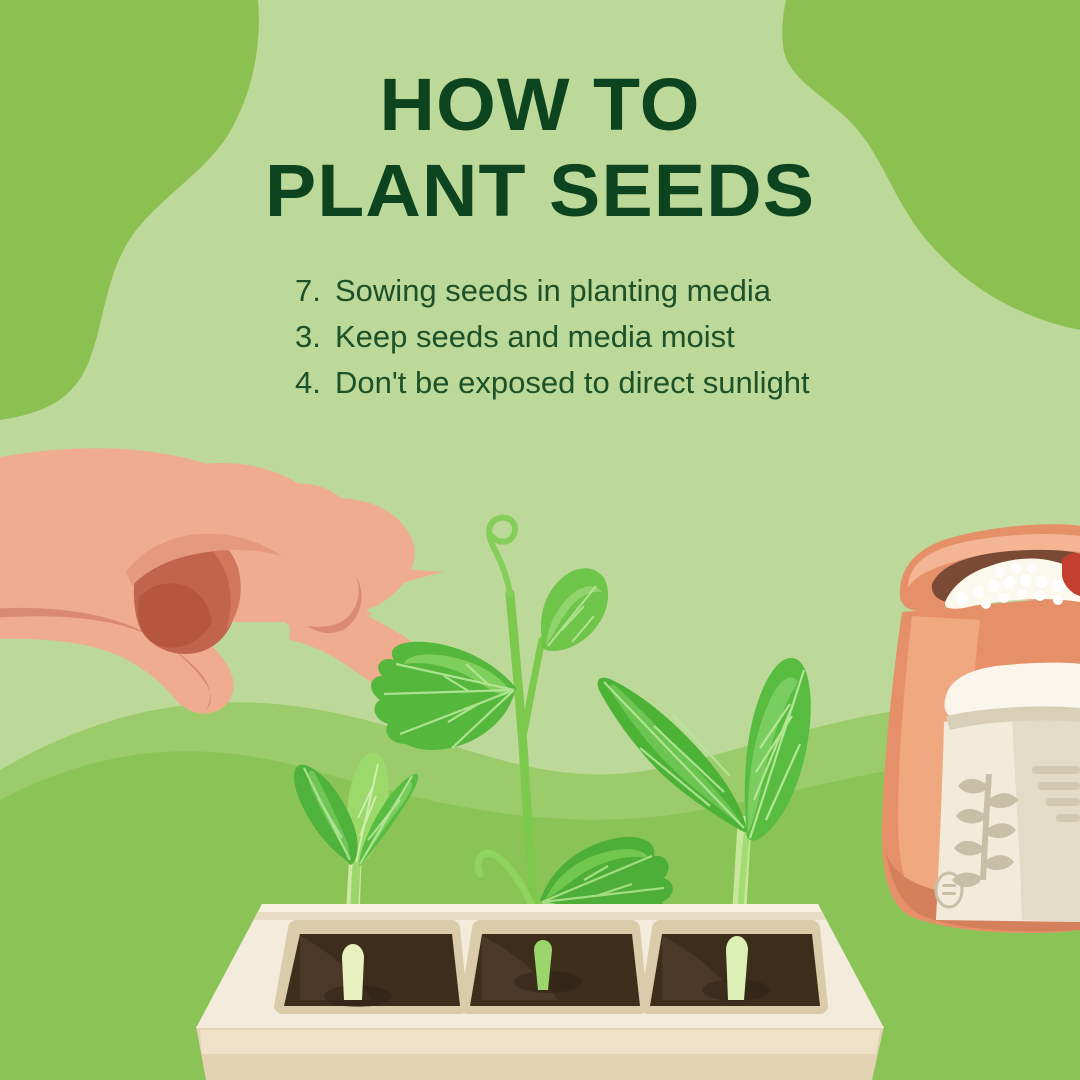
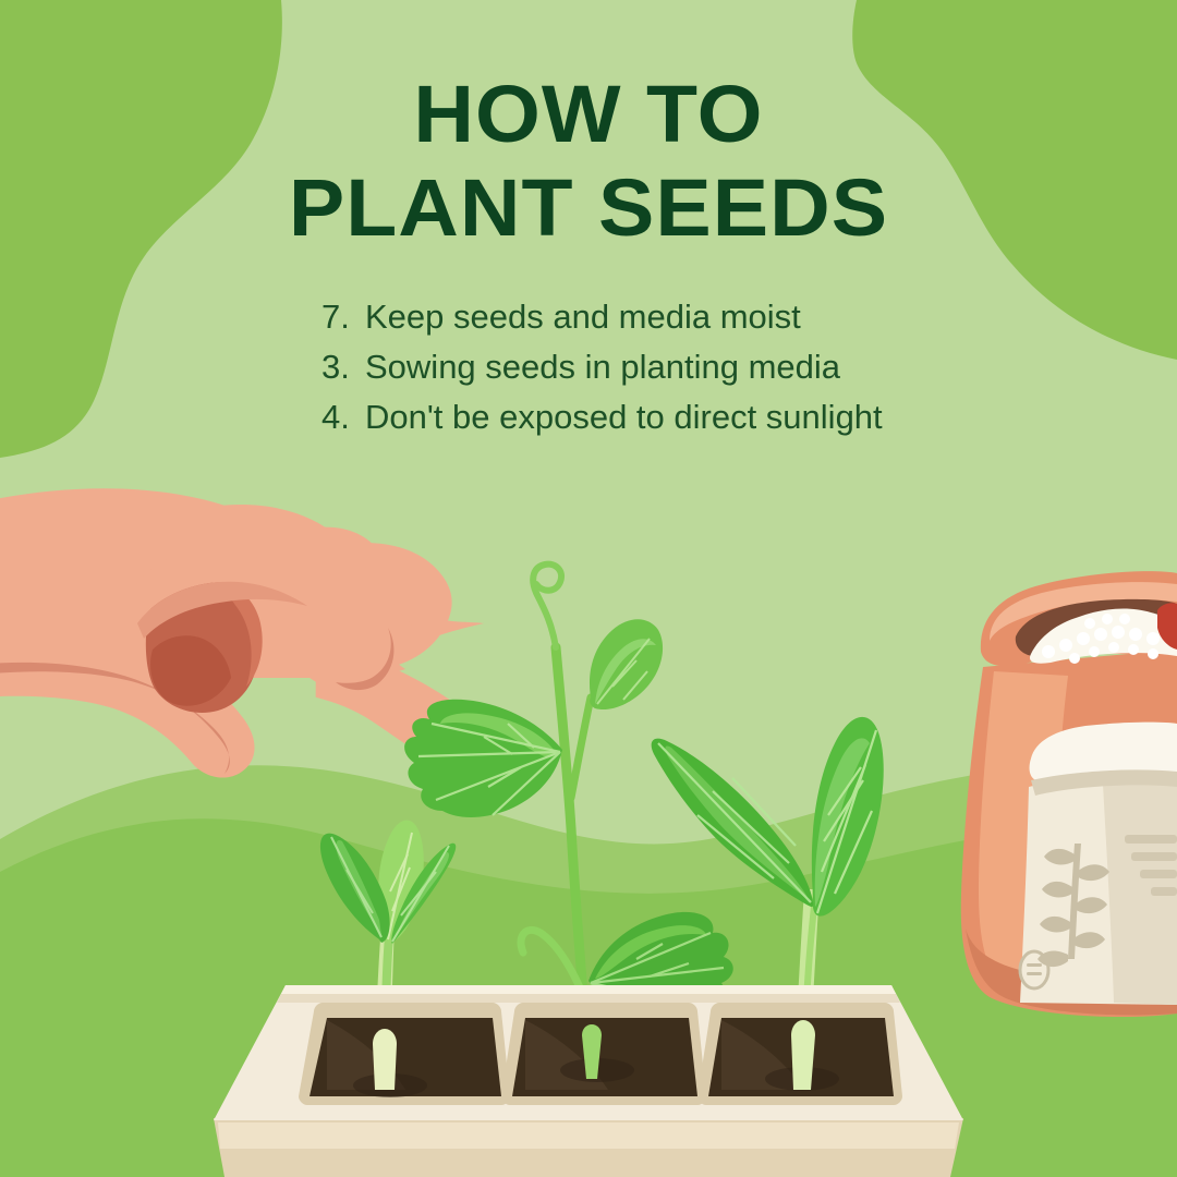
  HOW TO
  PLANT SEEDS
  7.
- Sowing seeds in planting media
+ Keep seeds and media moist
  3.
- Keep seeds and media moist
+ Sowing seeds in planting media
  4.
  Don't be exposed to direct sunlight
